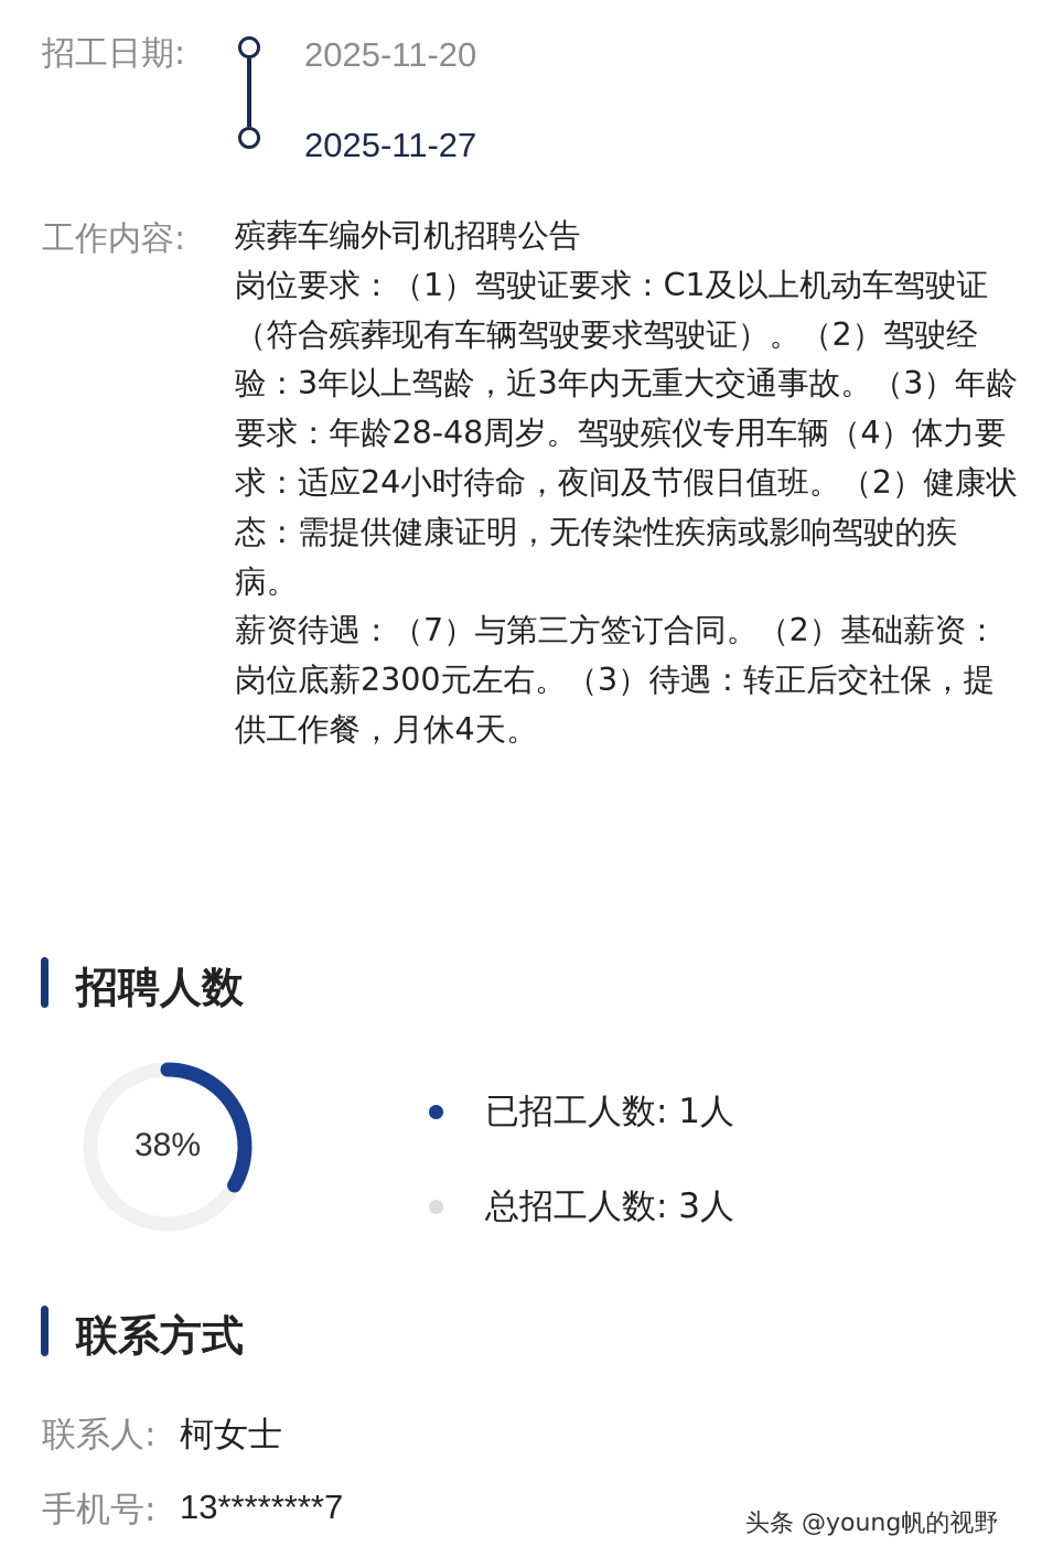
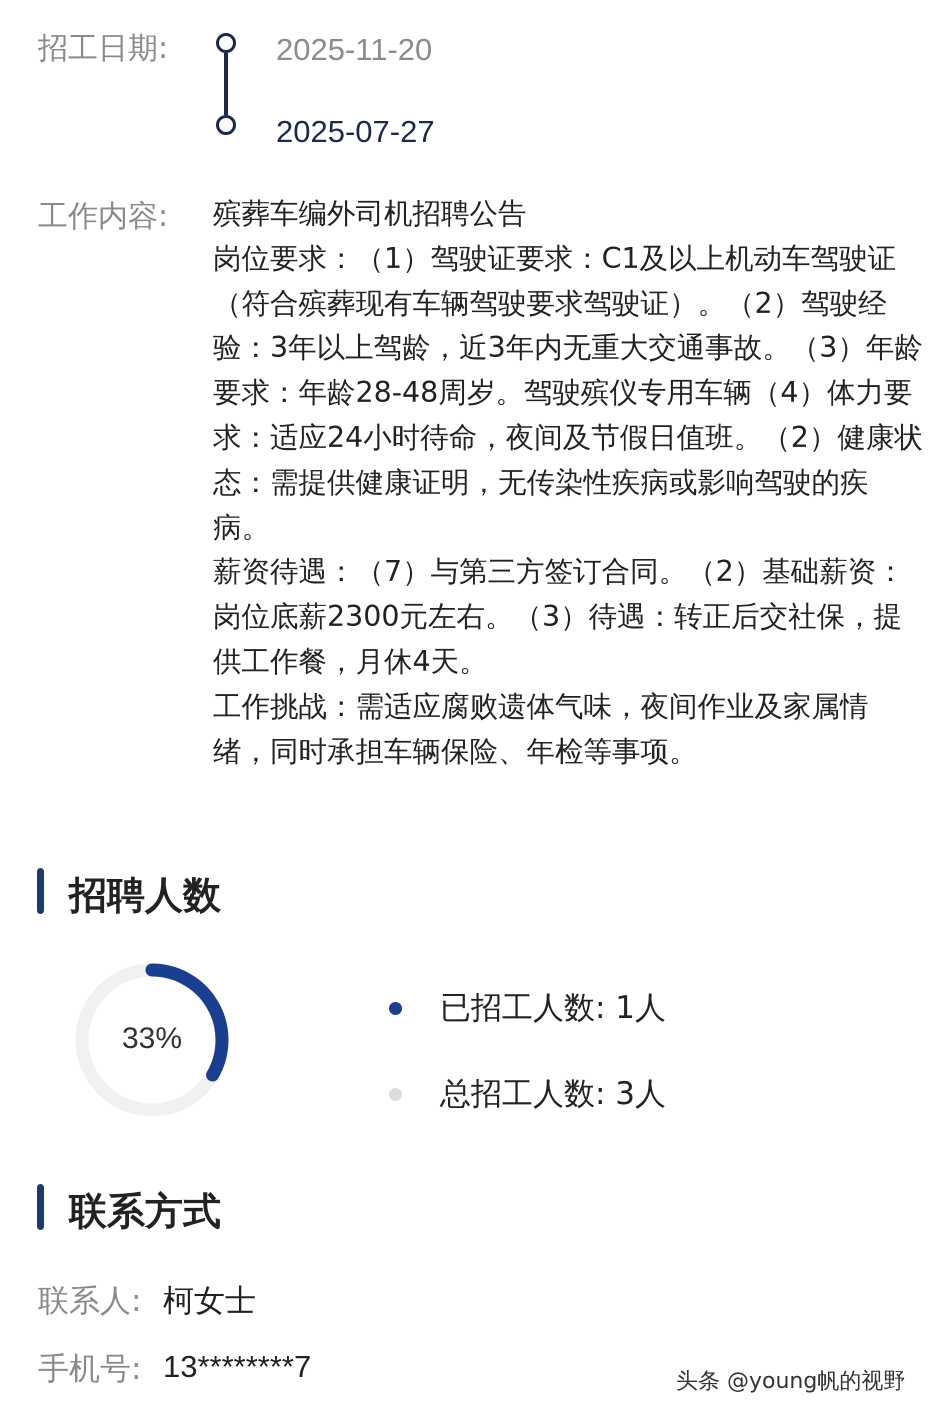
  招工日期:
  2025-11-20
- 2025-11-27
+ 2025-07-27
  工作内容:
  殡葬车编外司机招聘公告
  岗位要求：（1）驾驶证要求：C1及以上机动车驾驶证（符合殡葬现有车辆驾驶要求驾驶证）。（2）驾驶经验：3年以上驾龄，近3年内无重大交通事故。（3）年龄要求：年龄28-48周岁。驾驶殡仪专用车辆（4）体力要求：适应24小时待命，夜间及节假日值班。（2）健康状态：需提供健康证明，无传染性疾病或影响驾驶的疾病。
  薪资待遇：（7）与第三方签订合同。（2）基础薪资：岗位底薪2300元左右。（3）待遇：转正后交社保，提供工作餐，月休4天。
+ 工作挑战：需适应腐败遗体气味，夜间作业及家属情绪，同时承担车辆保险、年检等事项。
  招聘人数
- 38%
+ 33%
  已招工人数: 1人
  总招工人数: 3人
  联系方式
  联系人:
  柯女士
  手机号:
  13********7
  头条 @young帆的视野
